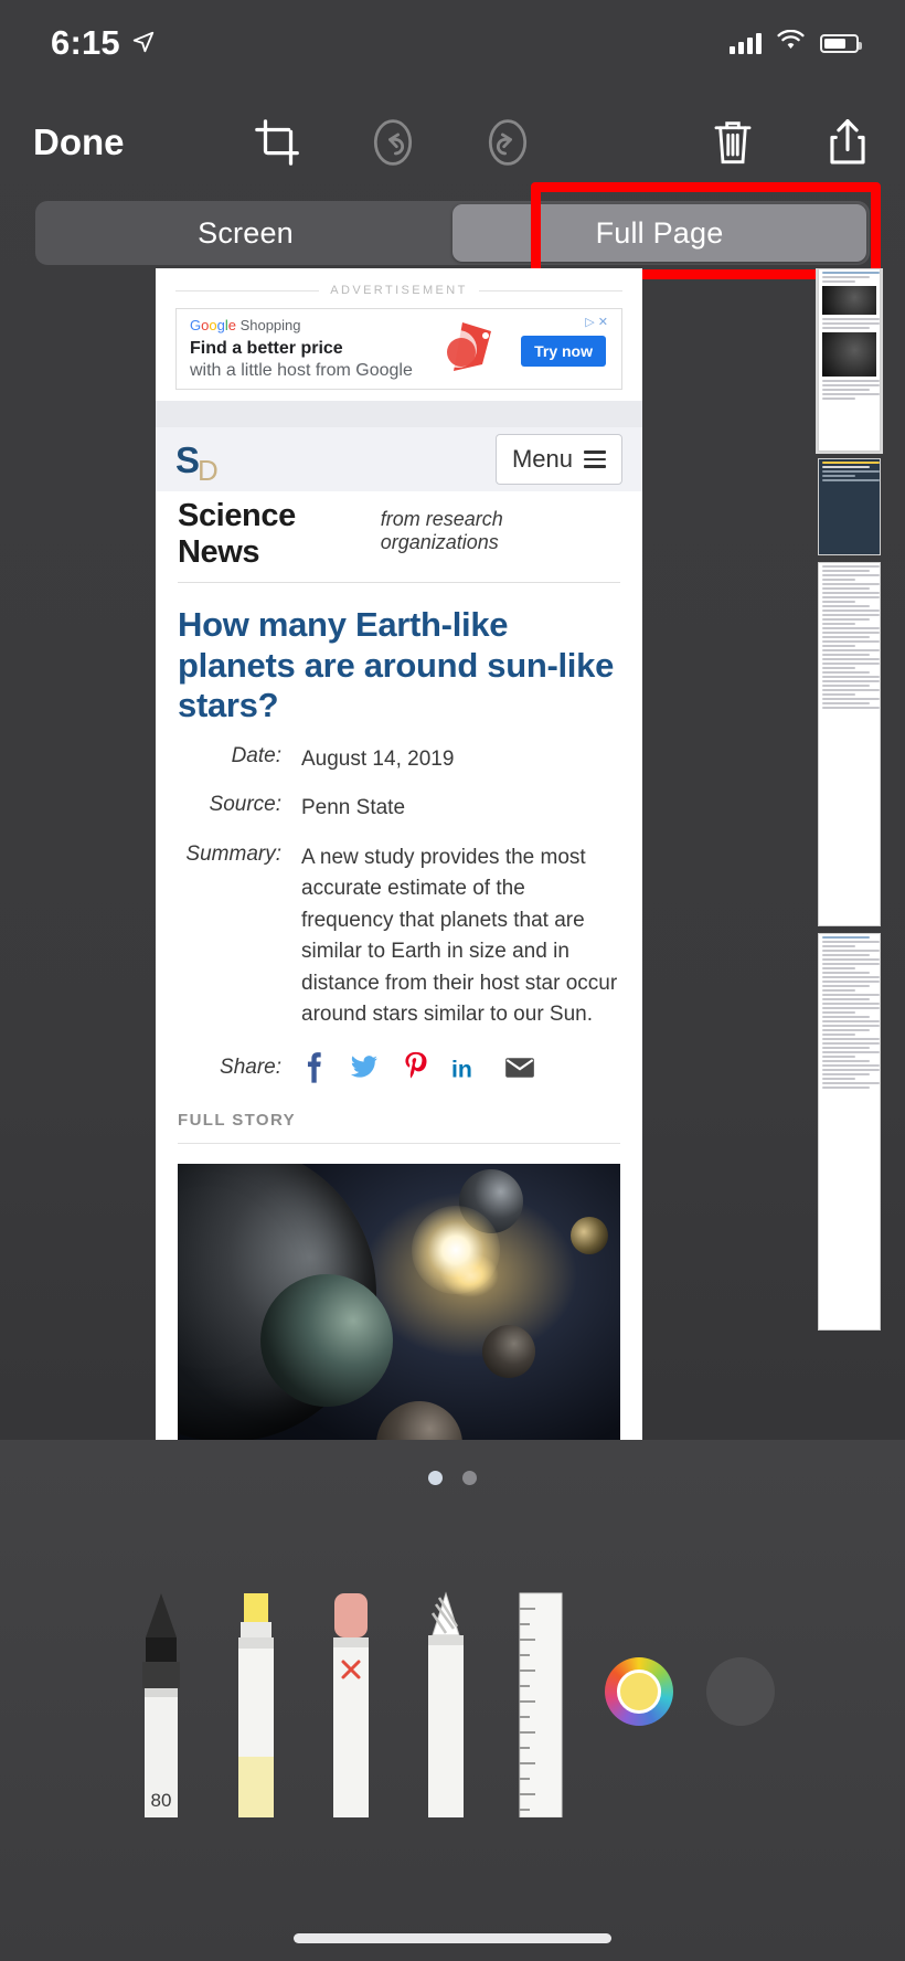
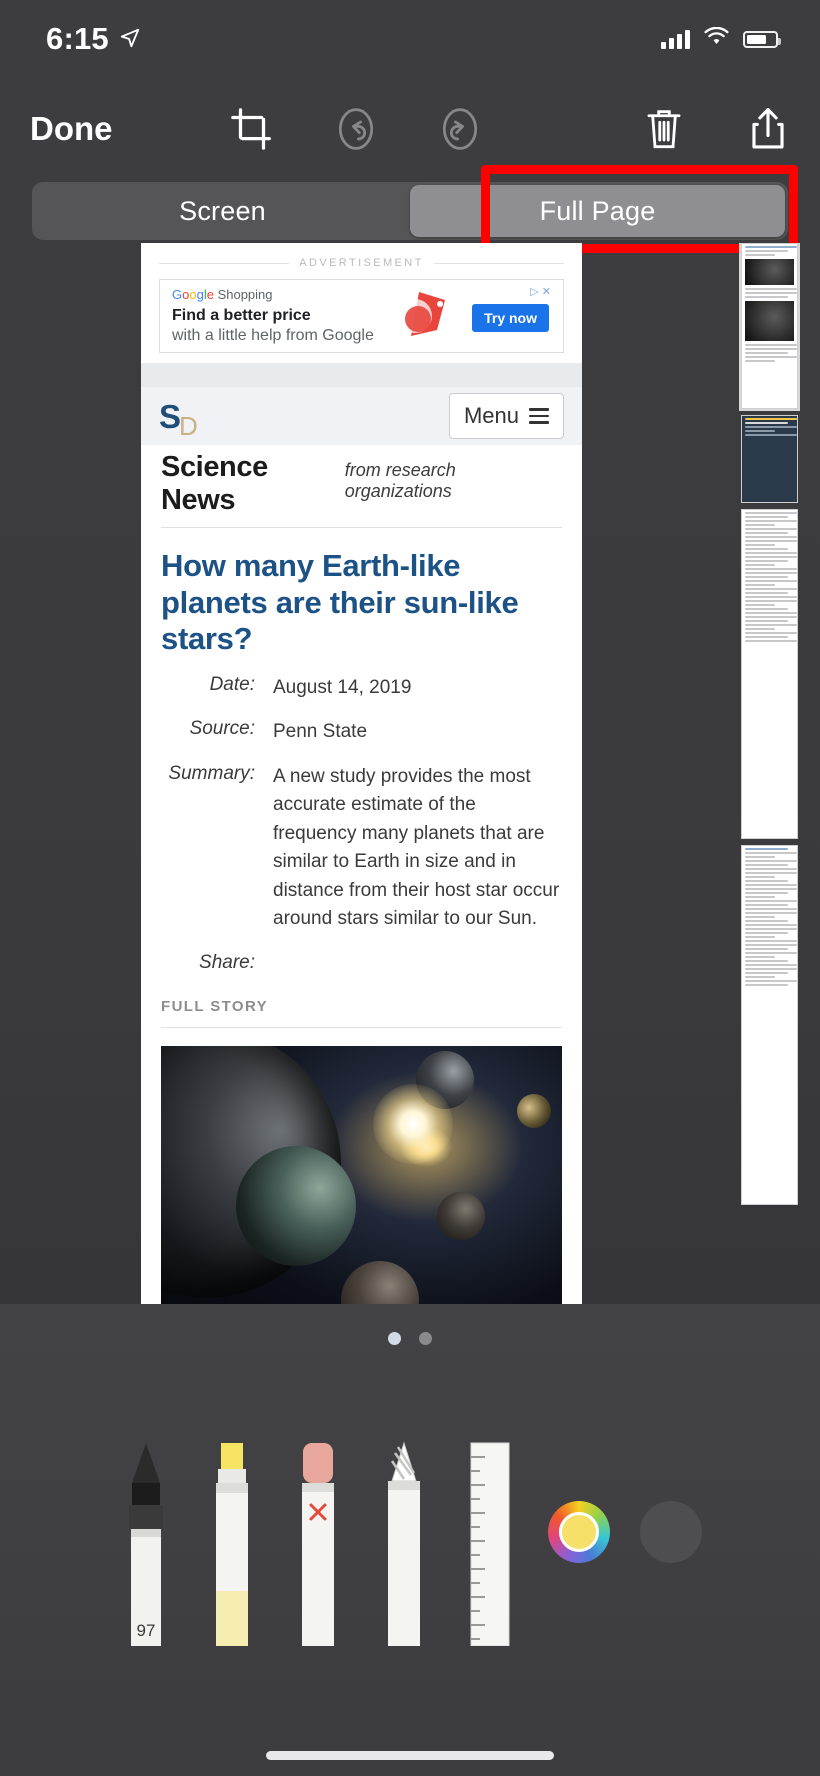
  6:15
  Done
  Screen
  Full Page
  ADVERTISEMENT
  Google Shopping
  Find a better price
- with a little host from Google
+ with a little help from Google
  ▷ ✕
  Try now
  S
  D
  Menu
  Science News
  from research organizations
- How many Earth-like planets are around sun-like stars?
+ How many Earth-like planets are their sun-like stars?
  Date:
  August 14, 2019
  Source:
  Penn State
  Summary:
- A new study provides the most accurate estimate of the frequency that planets that are similar to Earth in size and in distance from their host star occur around stars similar to our Sun.
+ A new study provides the most accurate estimate of the frequency many planets that are similar to Earth in size and in distance from their host star occur around stars similar to our Sun.
  Share:
- in
  FULL STORY
- 80
+ 97
